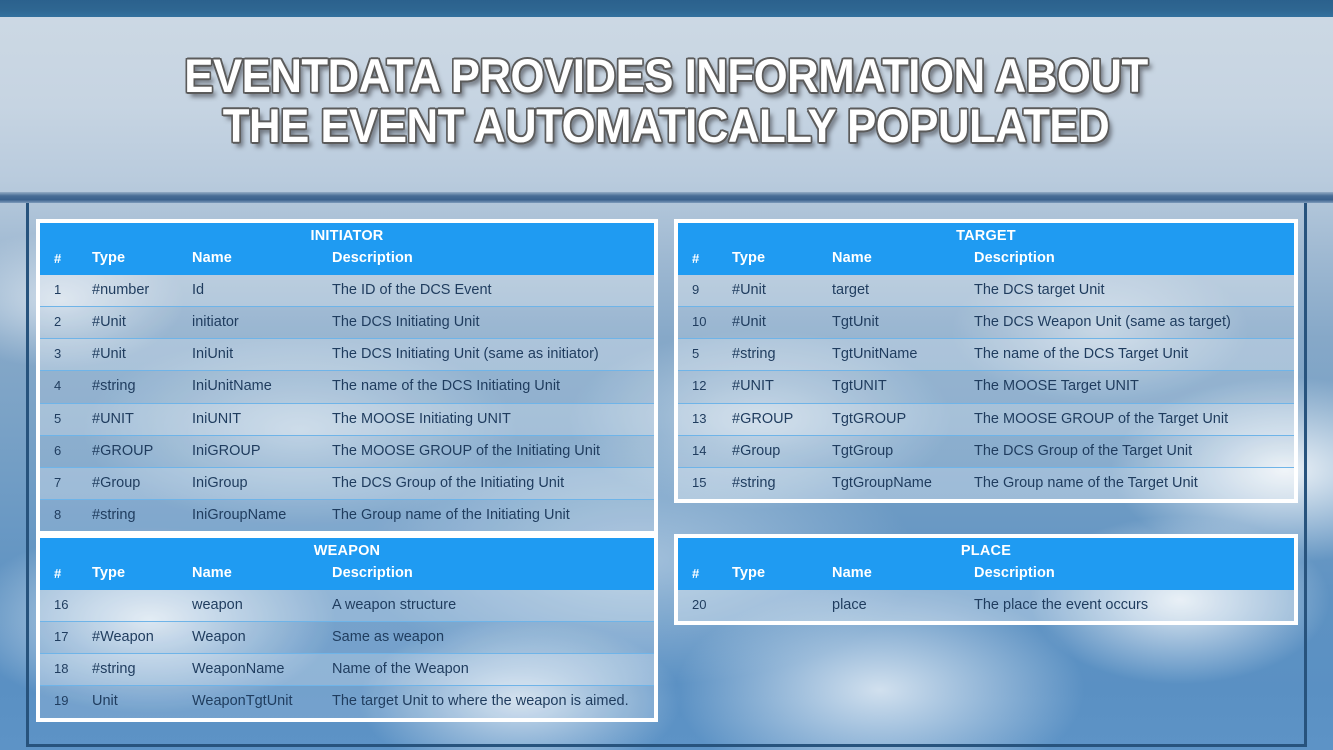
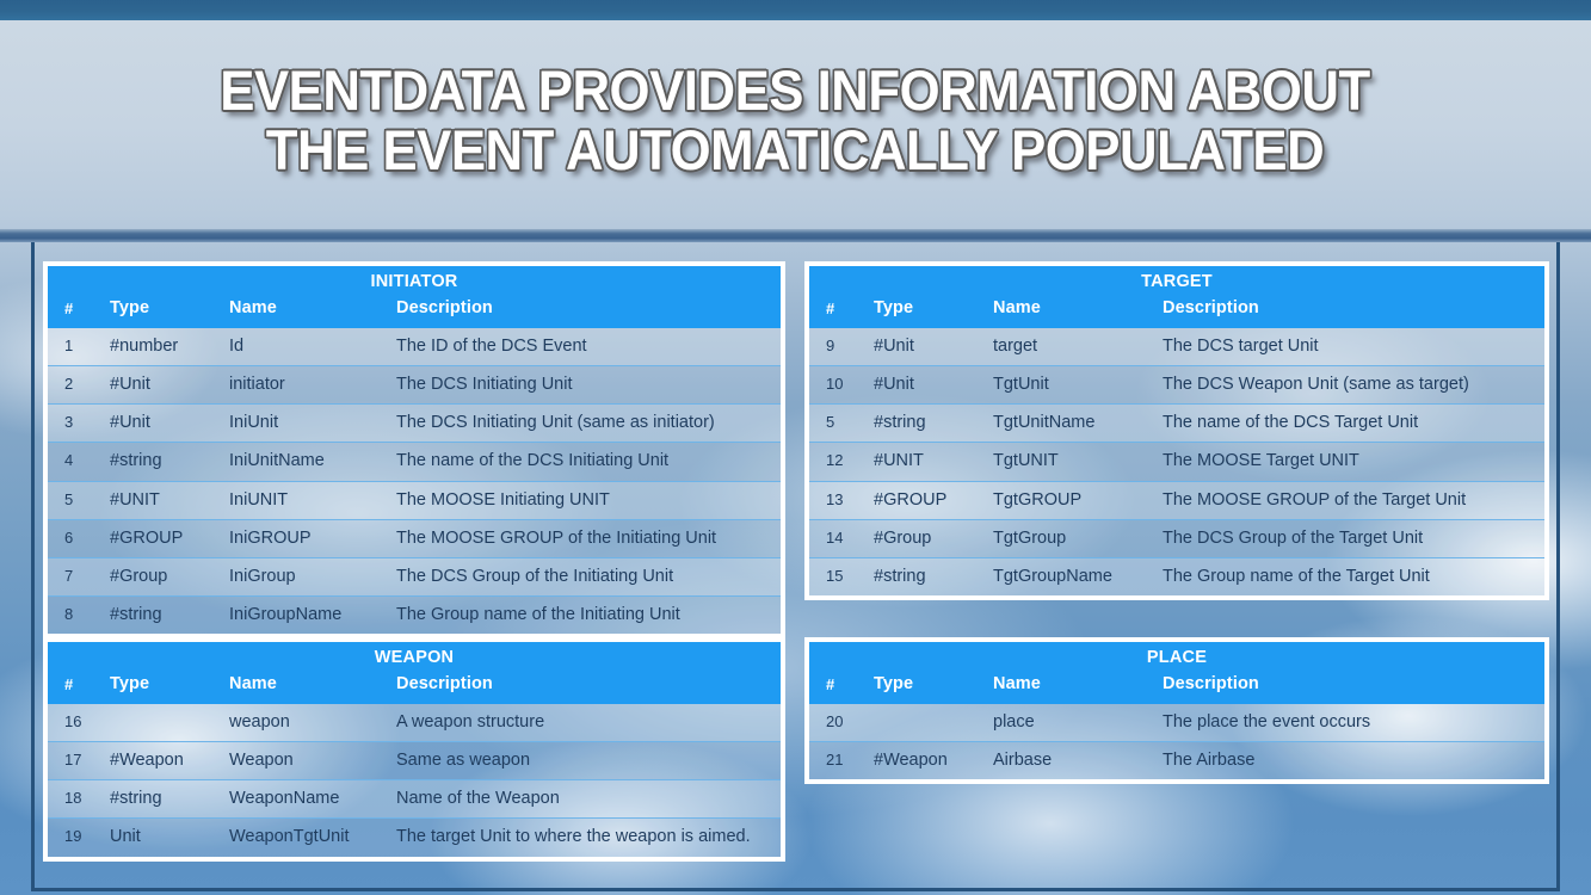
  EVENTDATA PROVIDES INFORMATION ABOUT
  THE EVENT AUTOMATICALLY POPULATED
  INITIATOR
  #	Type	Name	Description
  1	#number	Id	The ID of the DCS Event
  2	#Unit	initiator	The DCS Initiating Unit
  3	#Unit	IniUnit	The DCS Initiating Unit (same as initiator)
  4	#string	IniUnitName	The name of the DCS Initiating Unit
  5	#UNIT	IniUNIT	The MOOSE Initiating UNIT
  6	#GROUP	IniGROUP	The MOOSE GROUP of the Initiating Unit
  7	#Group	IniGroup	The DCS Group of the Initiating Unit
  8	#string	IniGroupName	The Group name of the Initiating Unit
  TARGET
  #	Type	Name	Description
  9	#Unit	target	The DCS target Unit
  10	#Unit	TgtUnit	The DCS Weapon Unit (same as target)
  5	#string	TgtUnitName	The name of the DCS Target Unit
  12	#UNIT	TgtUNIT	The MOOSE Target UNIT
  13	#GROUP	TgtGROUP	The MOOSE GROUP of the Target Unit
  14	#Group	TgtGroup	The DCS Group of the Target Unit
  15	#string	TgtGroupName	The Group name of the Target Unit
  WEAPON
  #	Type	Name	Description
  16		weapon	A weapon structure
  17	#Weapon	Weapon	Same as weapon
  18	#string	WeaponName	Name of the Weapon
  19	Unit	WeaponTgtUnit	The target Unit to where the weapon is aimed.
  PLACE
  #	Type	Name	Description
  20		place	The place the event occurs
+ 21	#Weapon	Airbase	The Airbase
